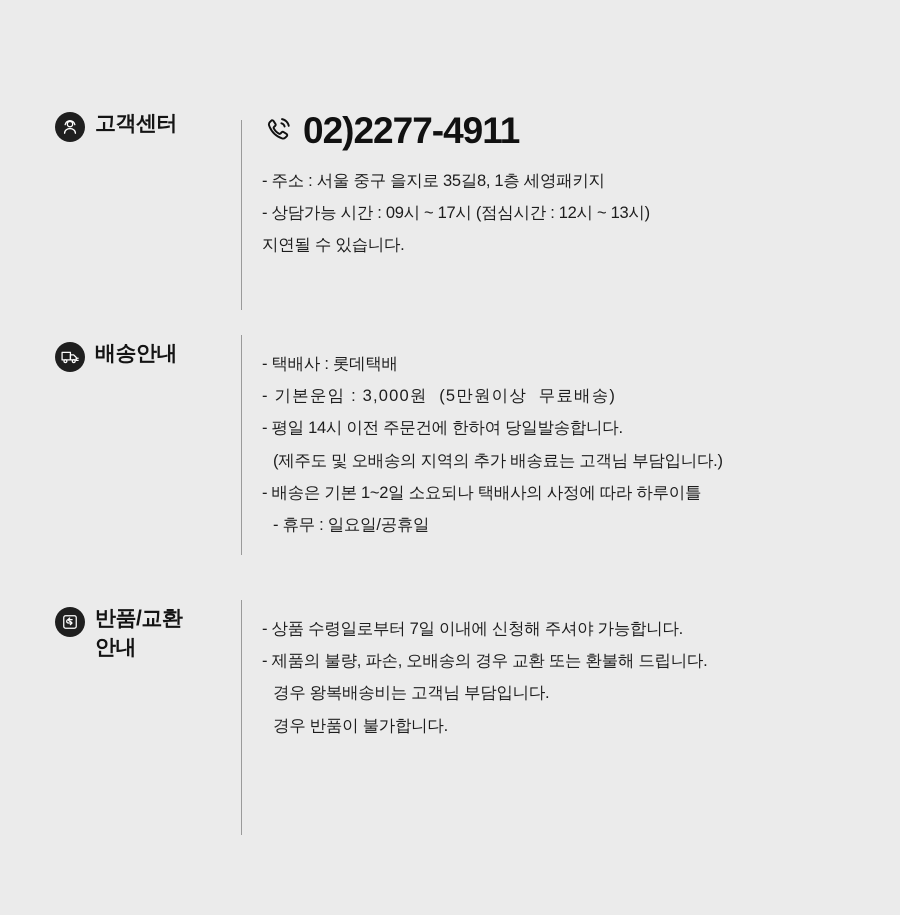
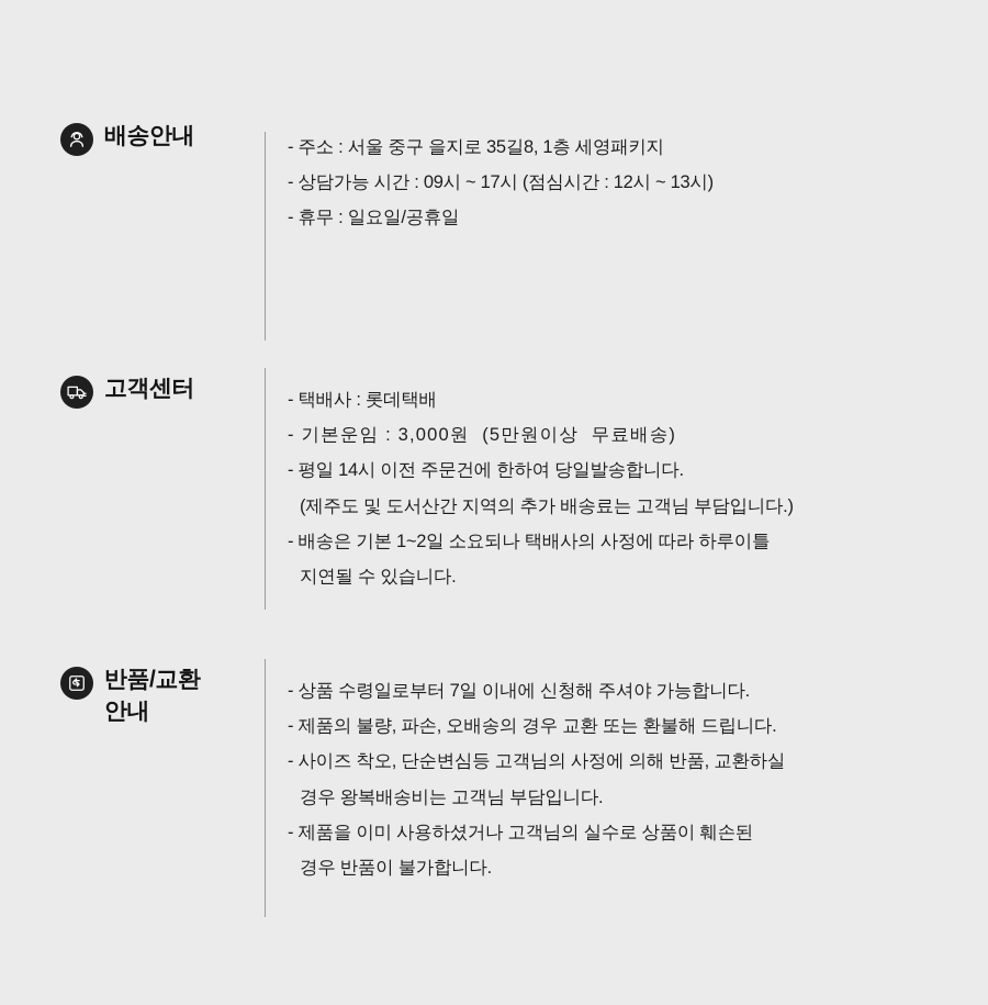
- 고객센터
+ 배송안내
- 02)2277-4911
  - 주소 : 서울 중구 을지로 35길8, 1층 세영패키지
  - 상담가능 시간 : 09시 ~ 17시 (점심시간 : 12시 ~ 13시)
- 지연될 수 있습니다.
+ - 휴무 : 일요일/공휴일
- 배송안내
+ 고객센터
  - 택배사 : 롯데택배
  - 기본운임 : 3,000원 (5만원이상 무료배송)
  - 평일 14시 이전 주문건에 한하여 당일발송합니다.
- (제주도 및 오배송의 지역의 추가 배송료는 고객님 부담입니다.)
+ (제주도 및 도서산간 지역의 추가 배송료는 고객님 부담입니다.)
  - 배송은 기본 1~2일 소요되나 택배사의 사정에 따라 하루이틀
- - 휴무 : 일요일/공휴일
+ 지연될 수 있습니다.
  반품/교환
  안내
  - 상품 수령일로부터 7일 이내에 신청해 주셔야 가능합니다.
  - 제품의 불량, 파손, 오배송의 경우 교환 또는 환불해 드립니다.
+ - 사이즈 착오, 단순변심등 고객님의 사정에 의해 반품, 교환하실
  경우 왕복배송비는 고객님 부담입니다.
+ - 제품을 이미 사용하셨거나 고객님의 실수로 상품이 훼손된
  경우 반품이 불가합니다.
